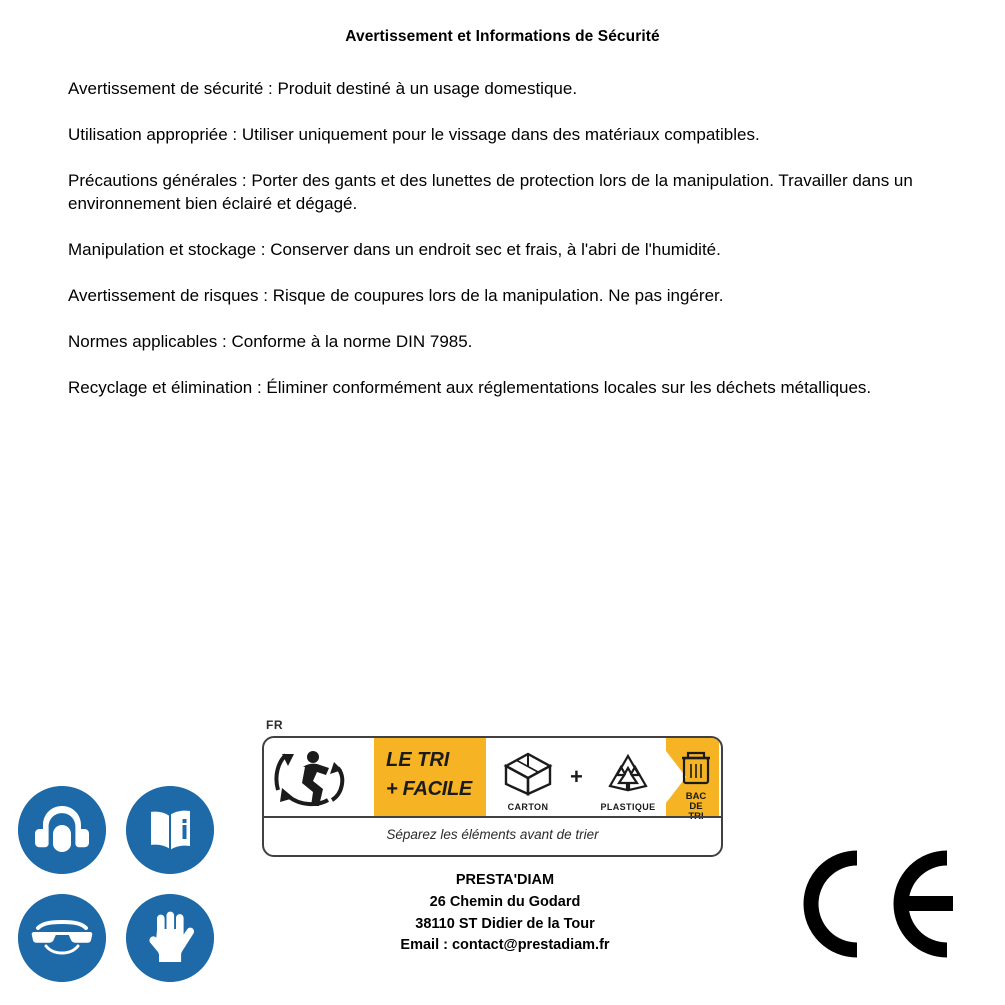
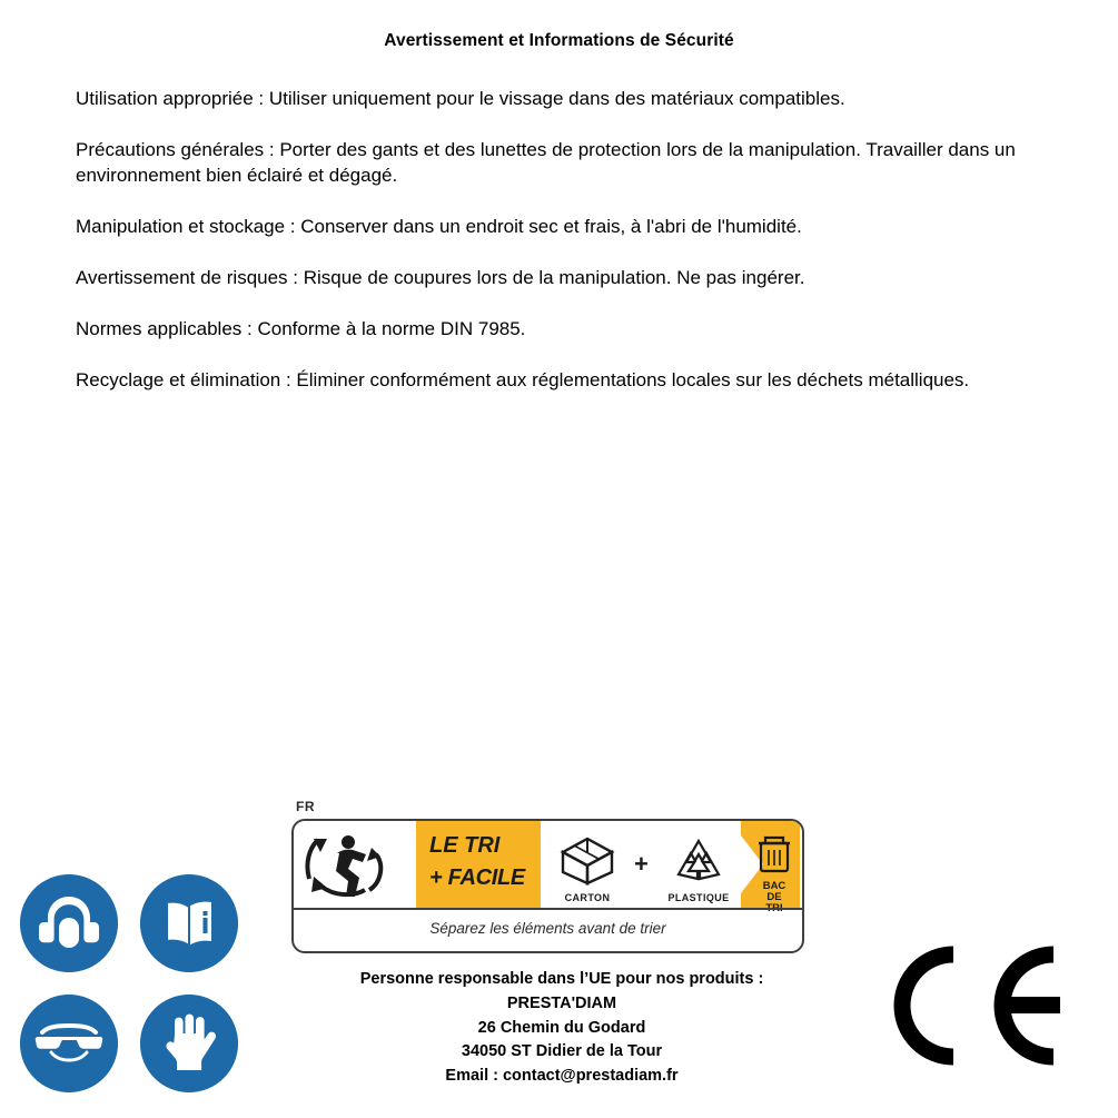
  Avertissement et Informations de Sécurité
- Avertissement de sécurité : Produit destiné à un usage domestique.
  Utilisation appropriée : Utiliser uniquement pour le vissage dans des matériaux compatibles.
  Précautions générales : Porter des gants et des lunettes de protection lors de la manipulation. Travailler dans un environnement bien éclairé et dégagé.
  Manipulation et stockage : Conserver dans un endroit sec et frais, à l'abri de l'humidité.
  Avertissement de risques : Risque de coupures lors de la manipulation. Ne pas ingérer.
  Normes applicables : Conforme à la norme DIN 7985.
  Recyclage et élimination : Éliminer conformément aux réglementations locales sur les déchets métalliques.
  FR
  LE TRI
  + FACILE
  CARTON
  +
  PLASTIQUE
  BAC
  DE
  Séparez les éléments avant de trier
+ Personne responsable dans l’UE pour nos produits :
  PRESTA'DIAM
  26 Chemin du Godard
- 38110 ST Didier de la Tour
+ 34050 ST Didier de la Tour
  Email : contact@prestadiam.fr
